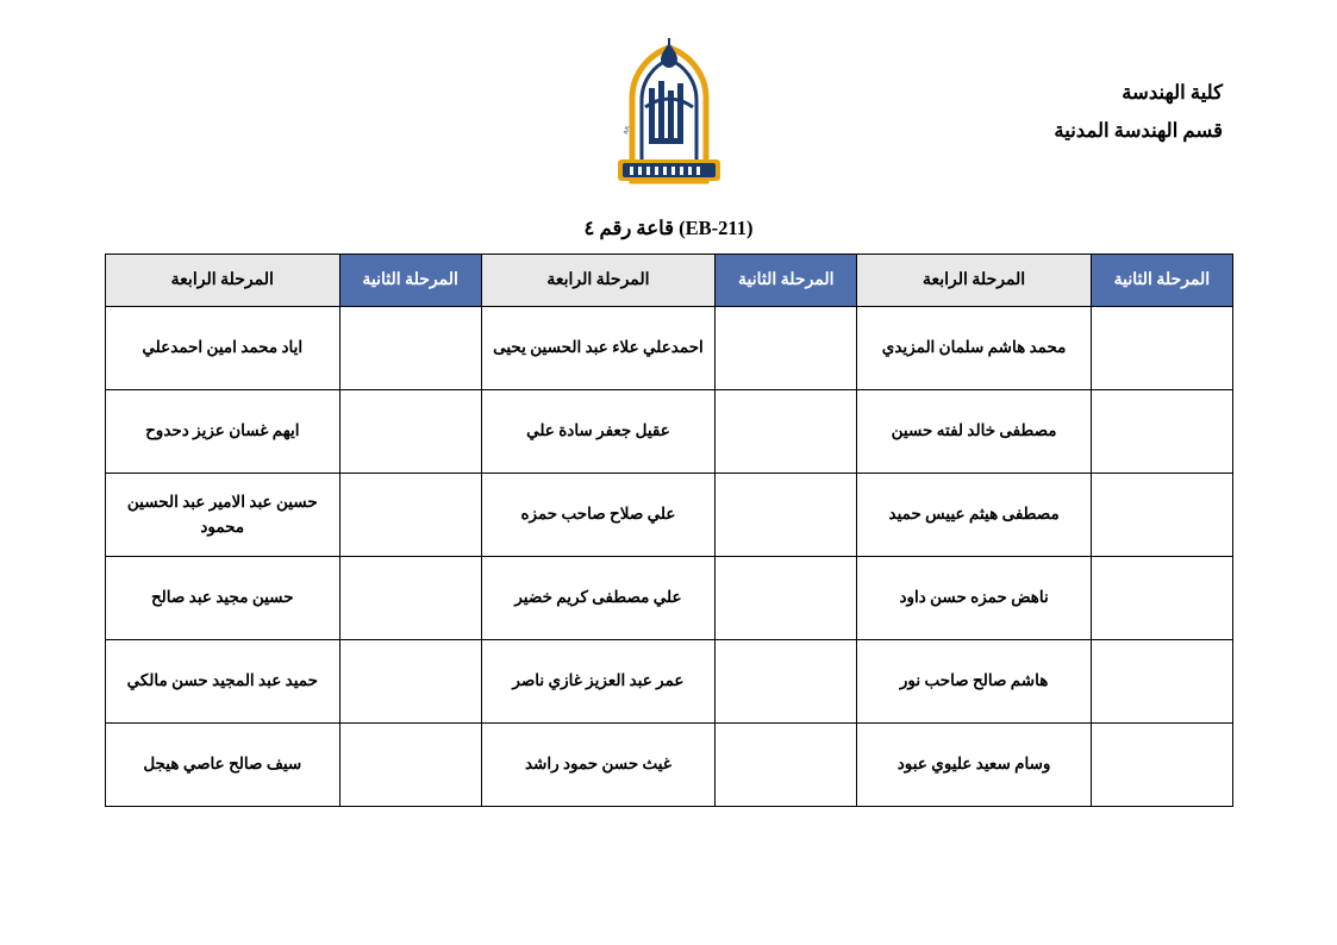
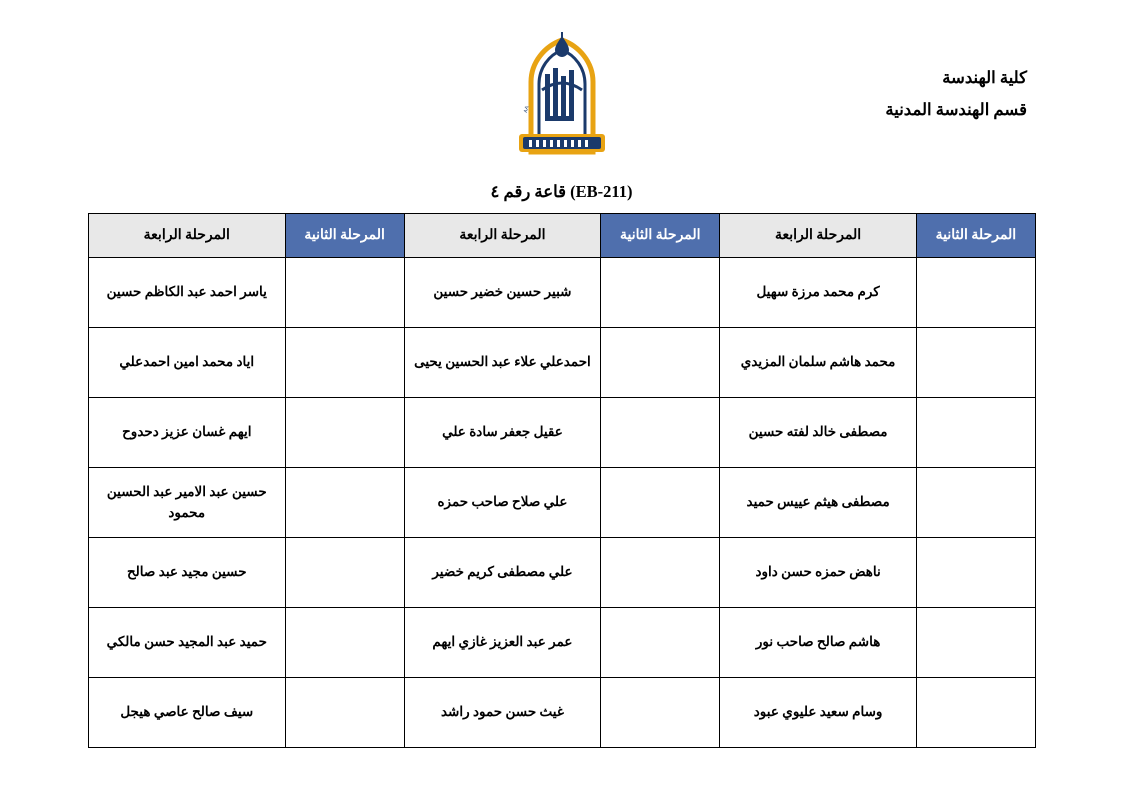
  كلية الهندسة
  قسم الهندسة المدنية
  (EB-211) قاعة رقم ٤
  المرحلة الثانية	المرحلة الرابعة	المرحلة الثانية	المرحلة الرابعة	المرحلة الثانية	المرحلة الرابعة
+ 	كرم محمد مرزة سهيل		شبير حسين خضير حسين		ياسر احمد عبد الكاظم حسين
  	محمد هاشم سلمان المزيدي		احمدعلي علاء عبد الحسين يحيى		اياد محمد امين احمدعلي
  	مصطفى خالد لفته حسين		عقيل جعفر سادة علي		ايهم غسان عزيز دحدوح
  	مصطفى هيثم عييس حميد		علي صلاح صاحب حمزه		حسين عبد الامير عبد الحسين محمود
  	ناهض حمزه حسن داود		علي مصطفى كريم خضير		حسين مجيد عبد صالح
- 	هاشم صالح صاحب نور		عمر عبد العزيز غازي ناصر		حميد عبد المجيد حسن مالكي
+ 	هاشم صالح صاحب نور		عمر عبد العزيز غازي ايهم		حميد عبد المجيد حسن مالكي
  	وسام سعيد عليوي عبود		غيث حسن حمود راشد		سيف صالح عاصي هيجل
